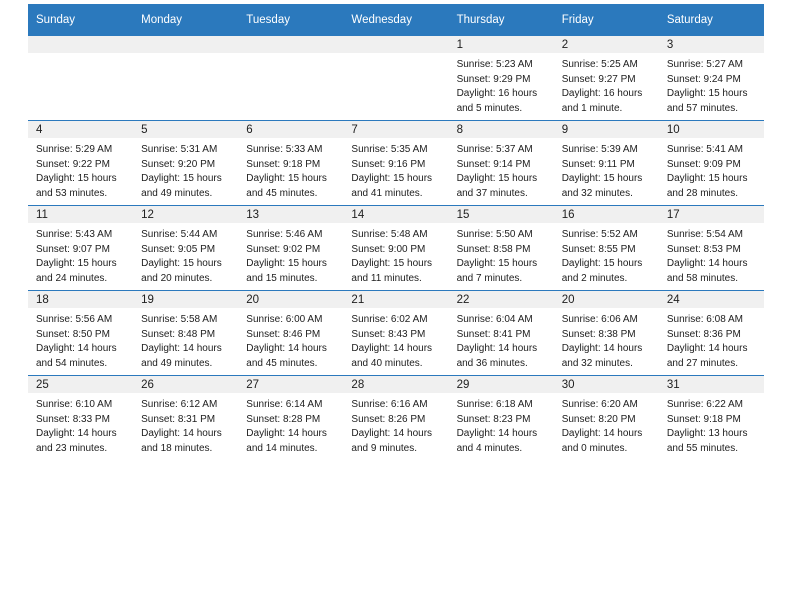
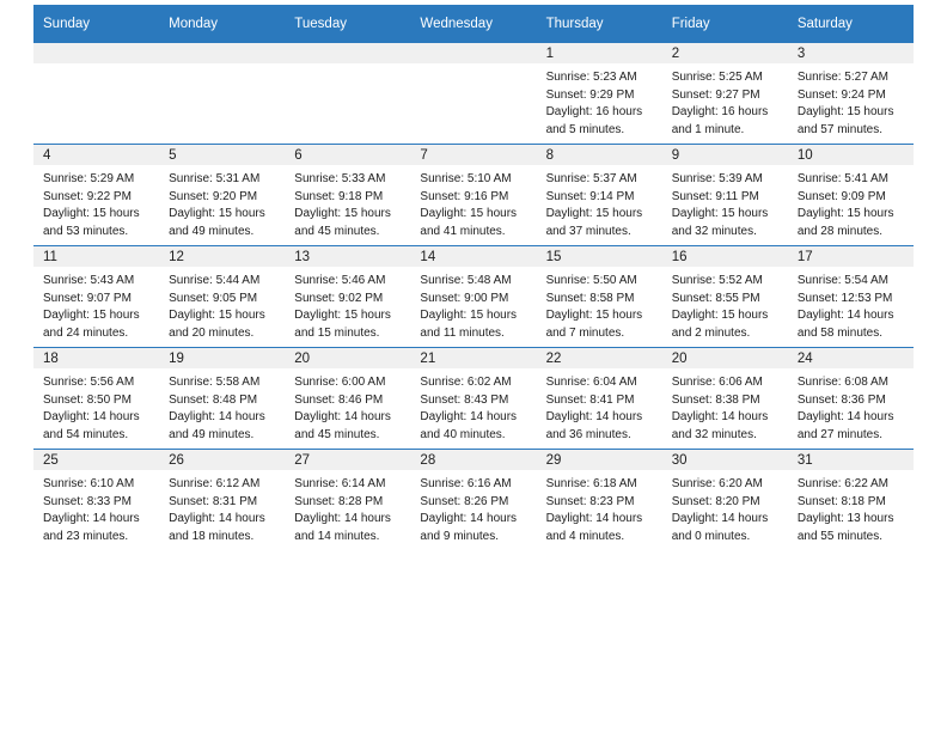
  Sunday	Monday	Tuesday	Wednesday	Thursday	Friday	Saturday
  				1Sunrise: 5:23 AMSunset: 9:29 PMDaylight: 16 hoursand 5 minutes.	2Sunrise: 5:25 AMSunset: 9:27 PMDaylight: 16 hoursand 1 minute.	3Sunrise: 5:27 AMSunset: 9:24 PMDaylight: 15 hoursand 57 minutes.
- 4Sunrise: 5:29 AMSunset: 9:22 PMDaylight: 15 hoursand 53 minutes.	5Sunrise: 5:31 AMSunset: 9:20 PMDaylight: 15 hoursand 49 minutes.	6Sunrise: 5:33 AMSunset: 9:18 PMDaylight: 15 hoursand 45 minutes.	7Sunrise: 5:35 AMSunset: 9:16 PMDaylight: 15 hoursand 41 minutes.	8Sunrise: 5:37 AMSunset: 9:14 PMDaylight: 15 hoursand 37 minutes.	9Sunrise: 5:39 AMSunset: 9:11 PMDaylight: 15 hoursand 32 minutes.	10Sunrise: 5:41 AMSunset: 9:09 PMDaylight: 15 hoursand 28 minutes.
+ 4Sunrise: 5:29 AMSunset: 9:22 PMDaylight: 15 hoursand 53 minutes.	5Sunrise: 5:31 AMSunset: 9:20 PMDaylight: 15 hoursand 49 minutes.	6Sunrise: 5:33 AMSunset: 9:18 PMDaylight: 15 hoursand 45 minutes.	7Sunrise: 5:10 AMSunset: 9:16 PMDaylight: 15 hoursand 41 minutes.	8Sunrise: 5:37 AMSunset: 9:14 PMDaylight: 15 hoursand 37 minutes.	9Sunrise: 5:39 AMSunset: 9:11 PMDaylight: 15 hoursand 32 minutes.	10Sunrise: 5:41 AMSunset: 9:09 PMDaylight: 15 hoursand 28 minutes.
- 11Sunrise: 5:43 AMSunset: 9:07 PMDaylight: 15 hoursand 24 minutes.	12Sunrise: 5:44 AMSunset: 9:05 PMDaylight: 15 hoursand 20 minutes.	13Sunrise: 5:46 AMSunset: 9:02 PMDaylight: 15 hoursand 15 minutes.	14Sunrise: 5:48 AMSunset: 9:00 PMDaylight: 15 hoursand 11 minutes.	15Sunrise: 5:50 AMSunset: 8:58 PMDaylight: 15 hoursand 7 minutes.	16Sunrise: 5:52 AMSunset: 8:55 PMDaylight: 15 hoursand 2 minutes.	17Sunrise: 5:54 AMSunset: 8:53 PMDaylight: 14 hoursand 58 minutes.
+ 11Sunrise: 5:43 AMSunset: 9:07 PMDaylight: 15 hoursand 24 minutes.	12Sunrise: 5:44 AMSunset: 9:05 PMDaylight: 15 hoursand 20 minutes.	13Sunrise: 5:46 AMSunset: 9:02 PMDaylight: 15 hoursand 15 minutes.	14Sunrise: 5:48 AMSunset: 9:00 PMDaylight: 15 hoursand 11 minutes.	15Sunrise: 5:50 AMSunset: 8:58 PMDaylight: 15 hoursand 7 minutes.	16Sunrise: 5:52 AMSunset: 8:55 PMDaylight: 15 hoursand 2 minutes.	17Sunrise: 5:54 AMSunset: 12:53 PMDaylight: 14 hoursand 58 minutes.
  18Sunrise: 5:56 AMSunset: 8:50 PMDaylight: 14 hoursand 54 minutes.	19Sunrise: 5:58 AMSunset: 8:48 PMDaylight: 14 hoursand 49 minutes.	20Sunrise: 6:00 AMSunset: 8:46 PMDaylight: 14 hoursand 45 minutes.	21Sunrise: 6:02 AMSunset: 8:43 PMDaylight: 14 hoursand 40 minutes.	22Sunrise: 6:04 AMSunset: 8:41 PMDaylight: 14 hoursand 36 minutes.	20Sunrise: 6:06 AMSunset: 8:38 PMDaylight: 14 hoursand 32 minutes.	24Sunrise: 6:08 AMSunset: 8:36 PMDaylight: 14 hoursand 27 minutes.
- 25Sunrise: 6:10 AMSunset: 8:33 PMDaylight: 14 hoursand 23 minutes.	26Sunrise: 6:12 AMSunset: 8:31 PMDaylight: 14 hoursand 18 minutes.	27Sunrise: 6:14 AMSunset: 8:28 PMDaylight: 14 hoursand 14 minutes.	28Sunrise: 6:16 AMSunset: 8:26 PMDaylight: 14 hoursand 9 minutes.	29Sunrise: 6:18 AMSunset: 8:23 PMDaylight: 14 hoursand 4 minutes.	30Sunrise: 6:20 AMSunset: 8:20 PMDaylight: 14 hoursand 0 minutes.	31Sunrise: 6:22 AMSunset: 9:18 PMDaylight: 13 hoursand 55 minutes.
+ 25Sunrise: 6:10 AMSunset: 8:33 PMDaylight: 14 hoursand 23 minutes.	26Sunrise: 6:12 AMSunset: 8:31 PMDaylight: 14 hoursand 18 minutes.	27Sunrise: 6:14 AMSunset: 8:28 PMDaylight: 14 hoursand 14 minutes.	28Sunrise: 6:16 AMSunset: 8:26 PMDaylight: 14 hoursand 9 minutes.	29Sunrise: 6:18 AMSunset: 8:23 PMDaylight: 14 hoursand 4 minutes.	30Sunrise: 6:20 AMSunset: 8:20 PMDaylight: 14 hoursand 0 minutes.	31Sunrise: 6:22 AMSunset: 8:18 PMDaylight: 13 hoursand 55 minutes.
